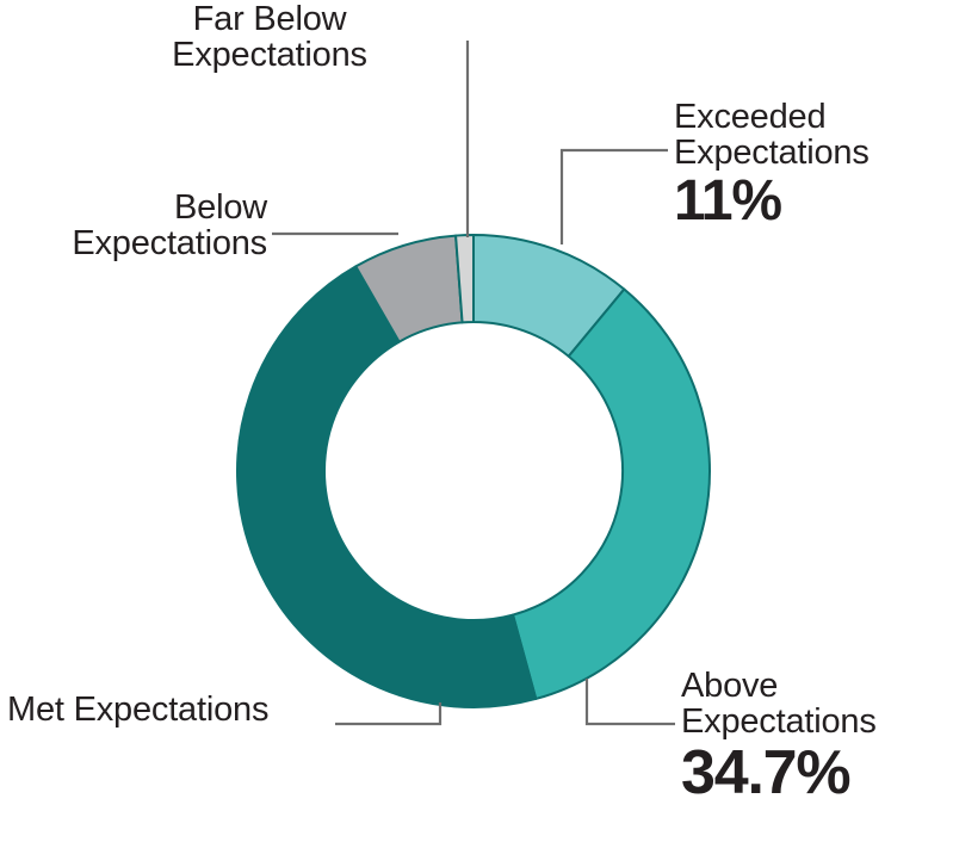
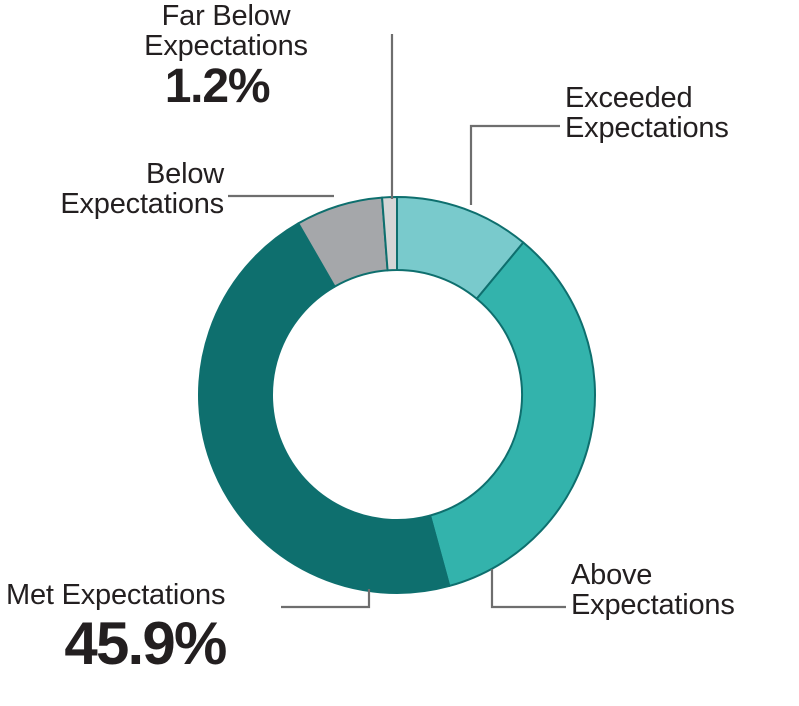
  Far Below
  Expectations
+ 1.2%
  Exceeded
  Expectations
- 11%
  Below
  Expectations
  Met Expectations
+ 45.9%
  Above
  Expectations
- 34.7%
